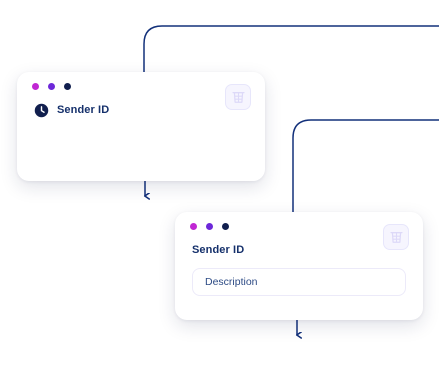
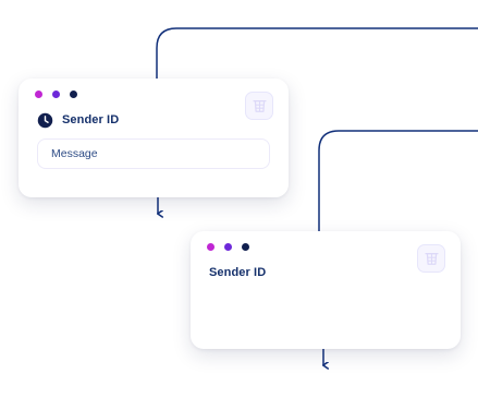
  Sender ID
+ Message
  Sender ID
- Description
